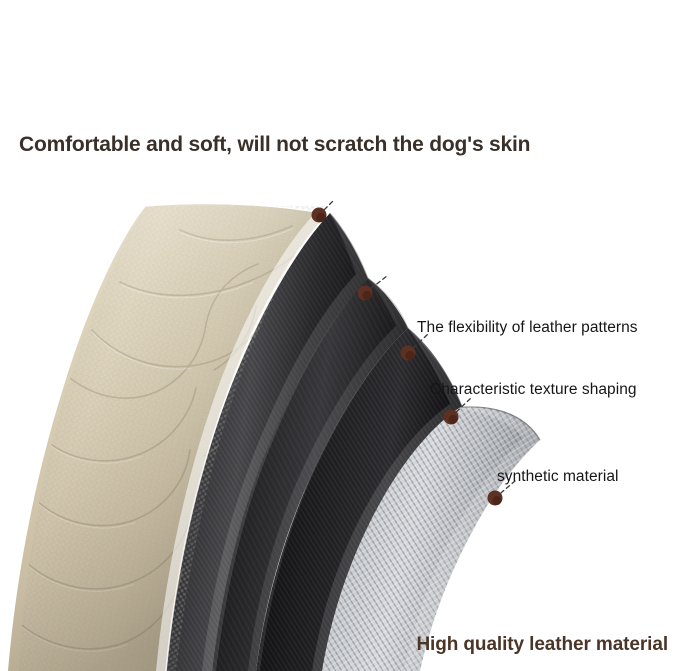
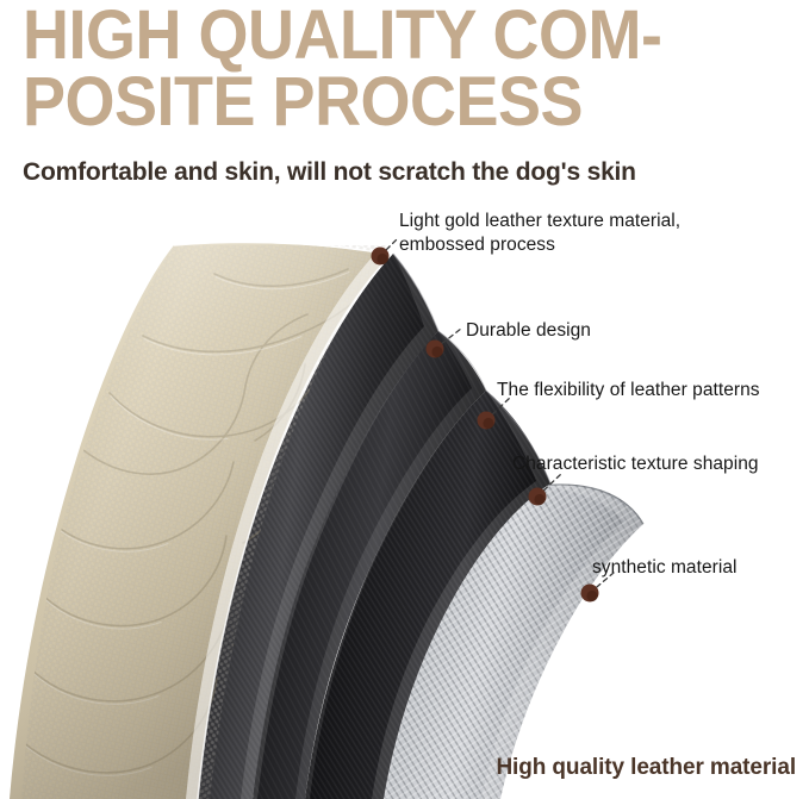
+ HIGH QUALITY COM-
+ POSITE PROCESS
- Comfortable and soft, will not scratch the dog's skin
+ Comfortable and skin, will not scratch the dog's skin
+ Light gold leather texture material,
+ embossed process
+ Durable design
  The flexibility of leather patterns
  Characteristic texture shaping
  synthetic material
  High quality leather material
